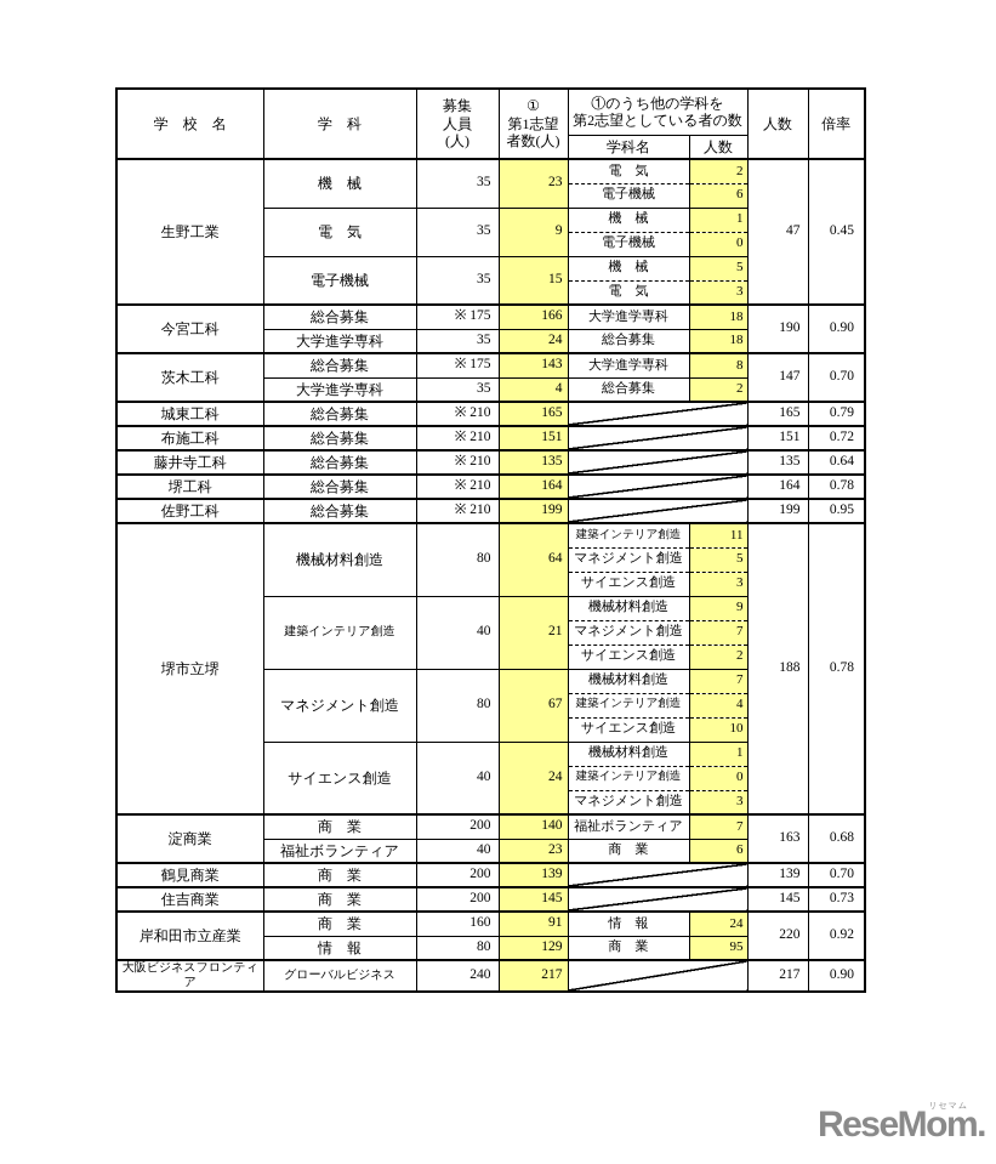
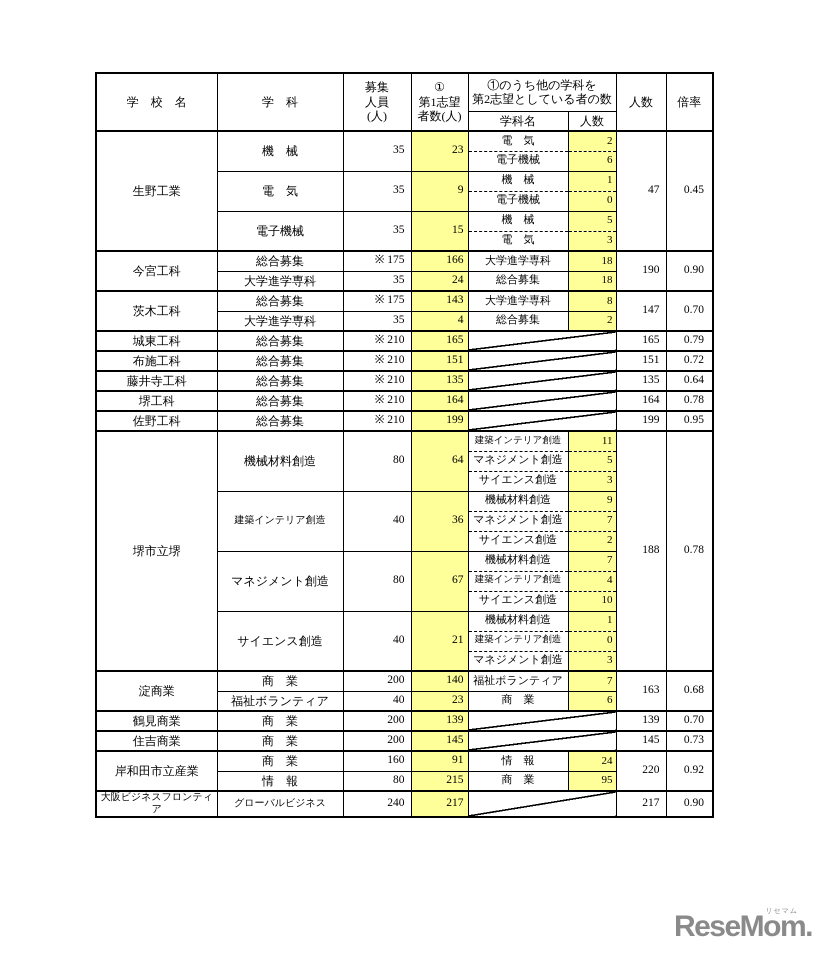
  学 校 名	学 科	募集 人員 (人)	① 第1志望 者数(人)	①のうち他の学科を 第2志望としている者の数	人数	倍率
  学科名	人数
  生野工業	機 械	35	23	電 気	2	47	0.45
  電子機械	6
  電 気	35	9	機 械	1
  電子機械	0
  電子機械	35	15	機 械	5
  電 気	3
  今宮工科	総合募集	※ 175	166	大学進学専科	18	190	0.90
  大学進学専科	35	24	総合募集	18
  茨木工科	総合募集	※ 175	143	大学進学専科	8	147	0.70
  大学進学専科	35	4	総合募集	2
  城東工科	総合募集	※ 210	165		165	0.79
  布施工科	総合募集	※ 210	151		151	0.72
  藤井寺工科	総合募集	※ 210	135		135	0.64
  堺工科	総合募集	※ 210	164		164	0.78
  佐野工科	総合募集	※ 210	199		199	0.95
  堺市立堺	機械材料創造	80	64	建築インテリア創造	11	188	0.78
  マネジメント創造	5
  サイエンス創造	3
- 建築インテリア創造	40	21	機械材料創造	9
+ 建築インテリア創造	40	36	機械材料創造	9
  マネジメント創造	7
  サイエンス創造	2
  マネジメント創造	80	67	機械材料創造	7
  建築インテリア創造	4
  サイエンス創造	10
- サイエンス創造	40	24	機械材料創造	1
+ サイエンス創造	40	21	機械材料創造	1
  建築インテリア創造	0
  マネジメント創造	3
  淀商業	商 業	200	140	福祉ボランティア	7	163	0.68
  福祉ボランティア	40	23	商 業	6
  鶴見商業	商 業	200	139		139	0.70
  住吉商業	商 業	200	145		145	0.73
  岸和田市立産業	商 業	160	91	情 報	24	220	0.92
- 情 報	80	129	商 業	95
+ 情 報	80	215	商 業	95
  大阪ビジネスフロンティア	グローバルビジネス	240	217		217	0.90
  ReseMom.
